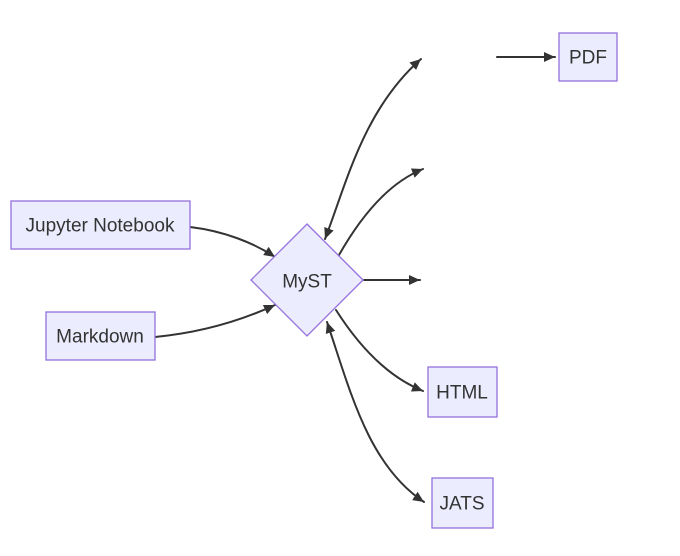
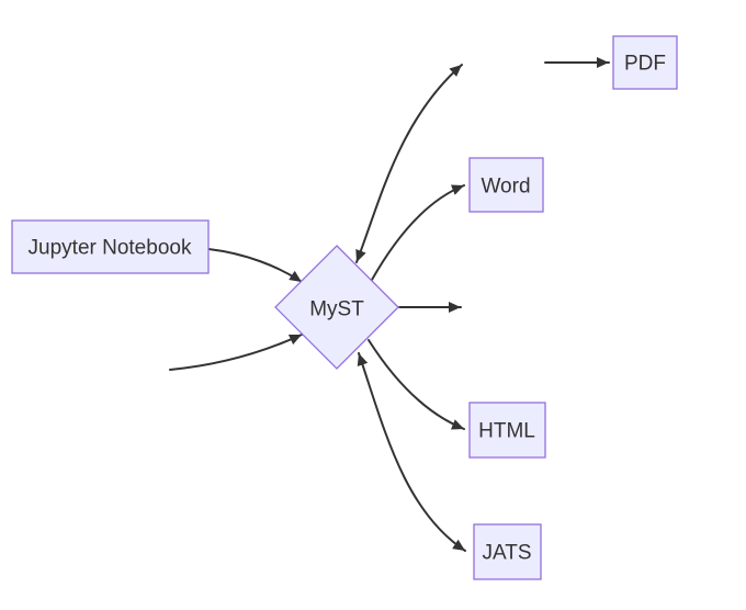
  Jupyter Notebook
- Markdown
  MyST
  PDF
+ Word
  HTML
  JATS
